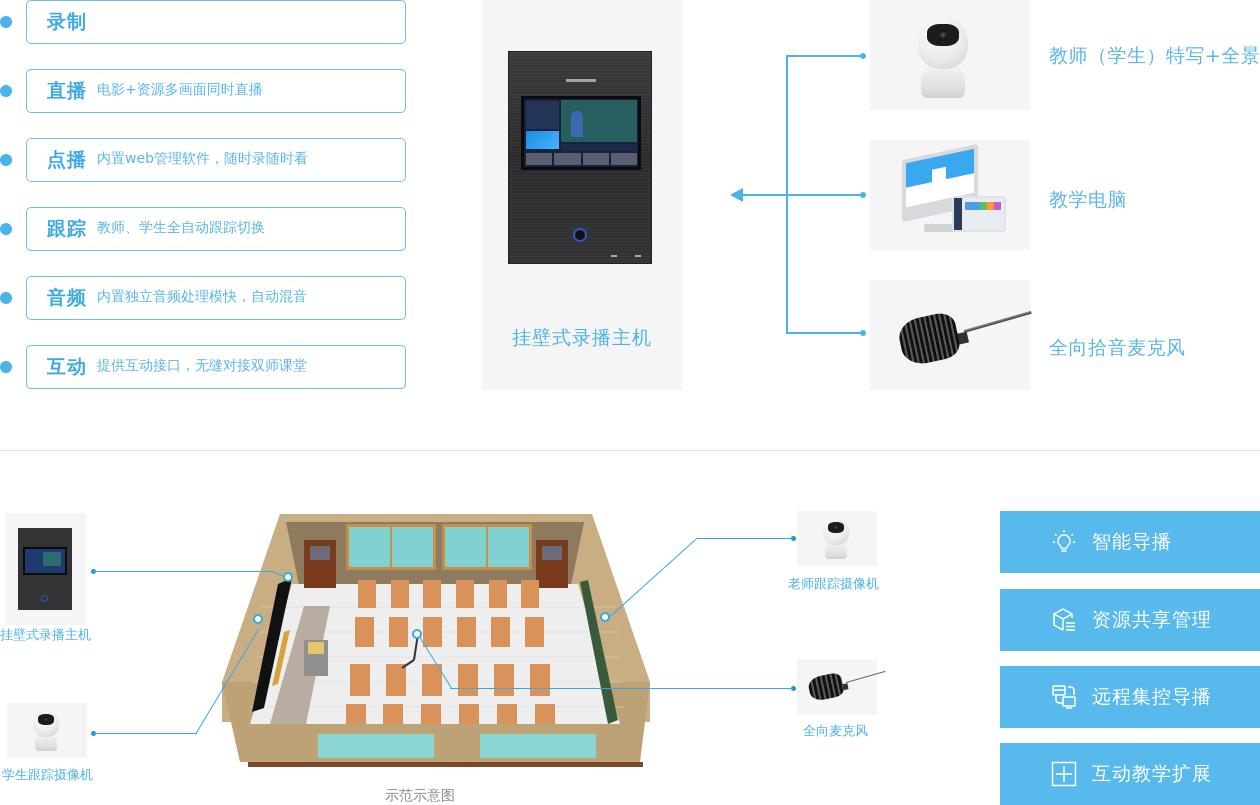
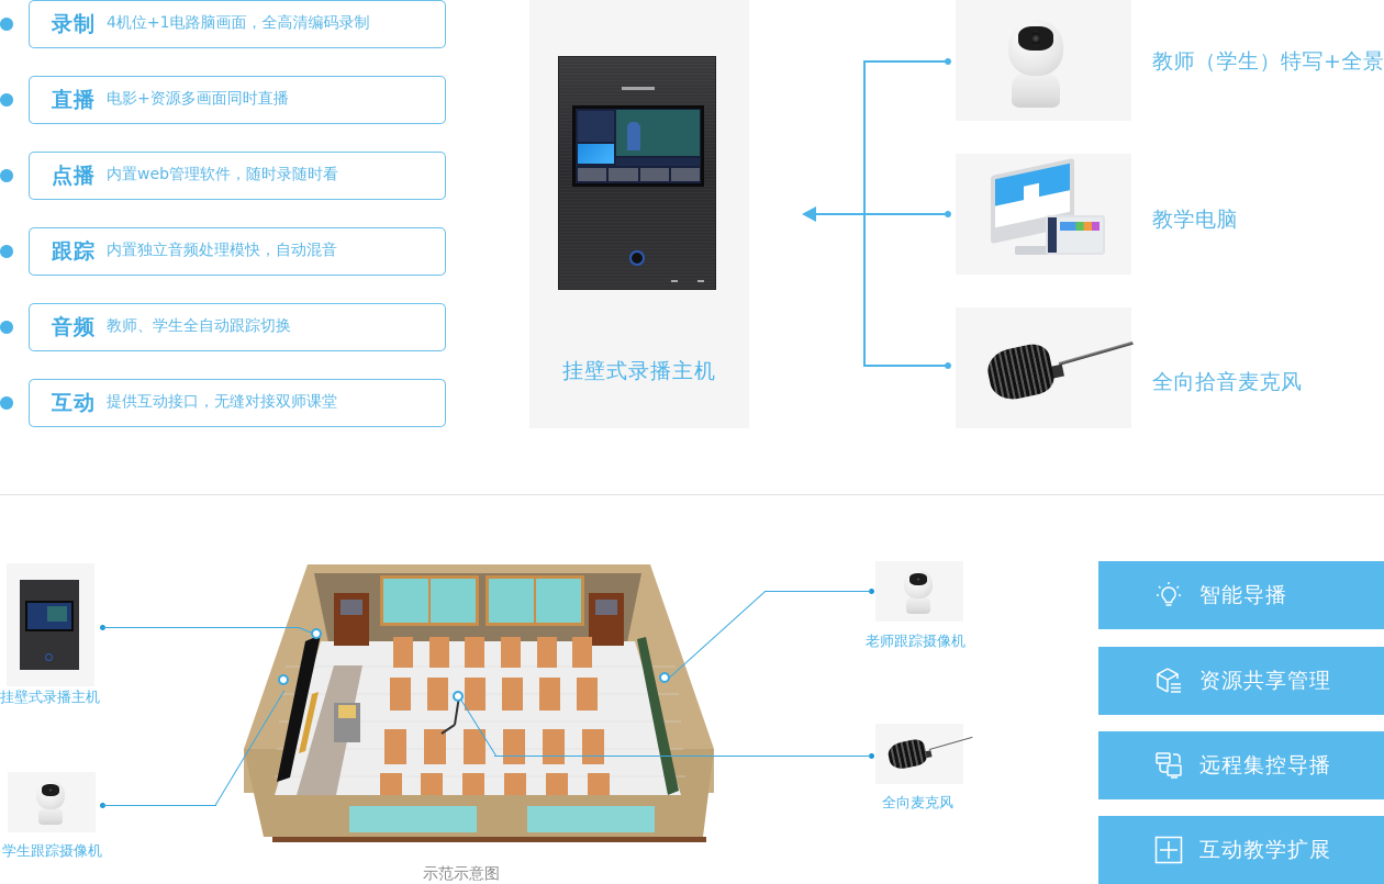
  录制
+ 4机位+1电路脑画面，全高清编码录制
  直播
  电影+资源多画面同时直播
  点播
  内置web管理软件，随时录随时看
  跟踪
- 教师、学生全自动跟踪切换
+ 内置独立音频处理模快，自动混音
  音频
- 内置独立音频处理模快，自动混音
+ 教师、学生全自动跟踪切换
  互动
  提供互动接口，无缝对接双师课堂
  挂壁式录播主机
  教师（学生）特写+全景
  教学电脑
  全向拾音麦克风
  挂壁式录播主机
  学生跟踪摄像机
  示范示意图
  老师跟踪摄像机
  全向麦克风
  智能导播
  资源共享管理
  远程集控导播
  互动教学扩展
